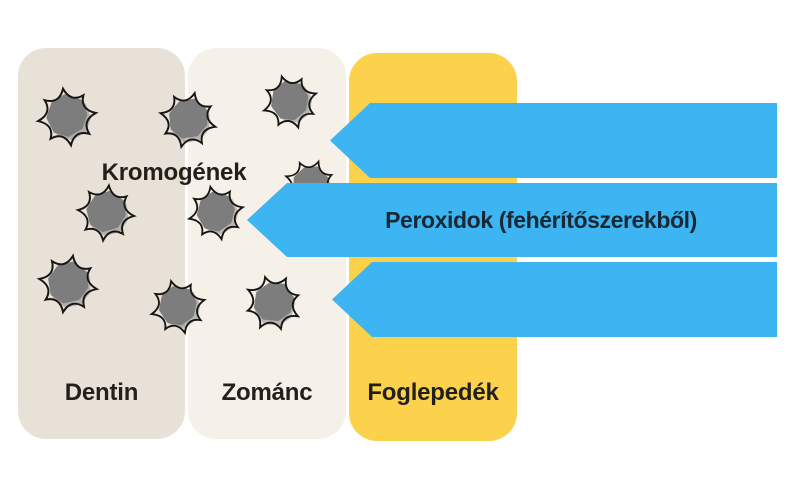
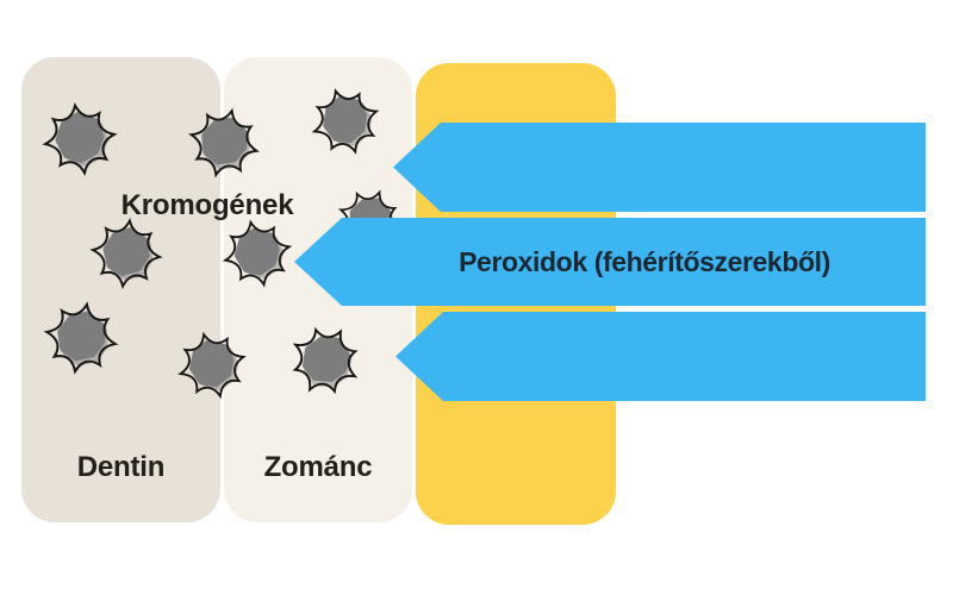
  Peroxidok (fehérítőszerekből)
  Kromogének
  Dentin
  Zománc
- Foglepedék
